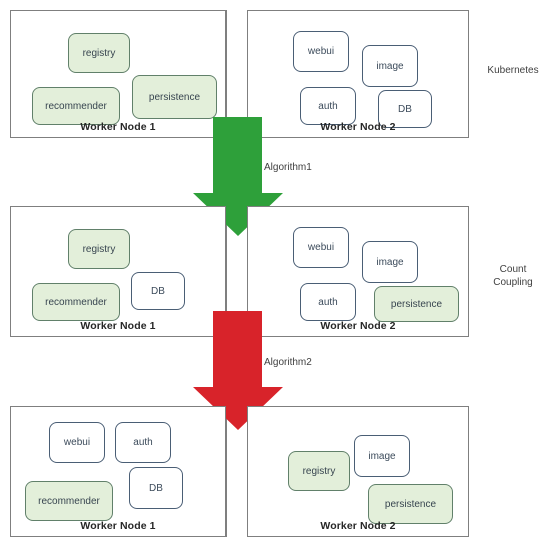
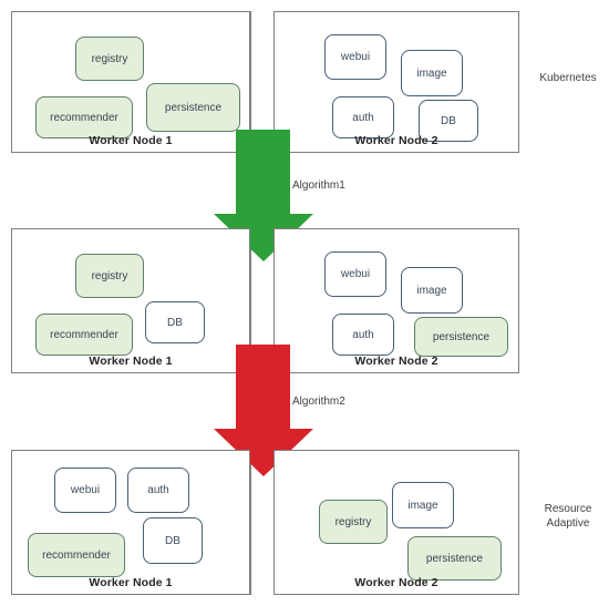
  registry
  recommender
  persistence
  Worker Node 1
  webui
  image
  auth
  DB
  Worker Node 2
  Kubernetes
  Algorithm1
  registry
  recommender
  DB
  Worker Node 1
  webui
  image
  auth
  persistence
  Worker Node 2
- Count
- Coupling
  Algorithm2
  webui
  auth
  DB
  recommender
  Worker Node 1
  image
  registry
  persistence
  Worker Node 2
+ Resource
+ Adaptive
